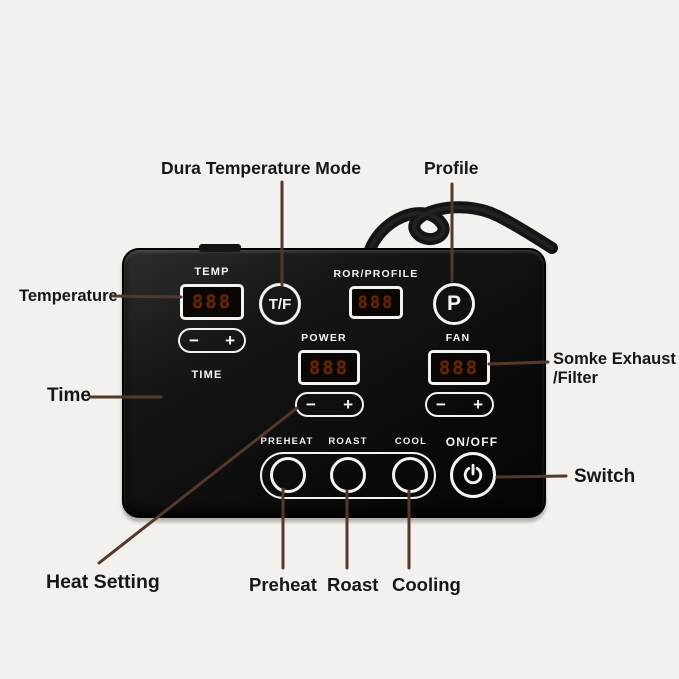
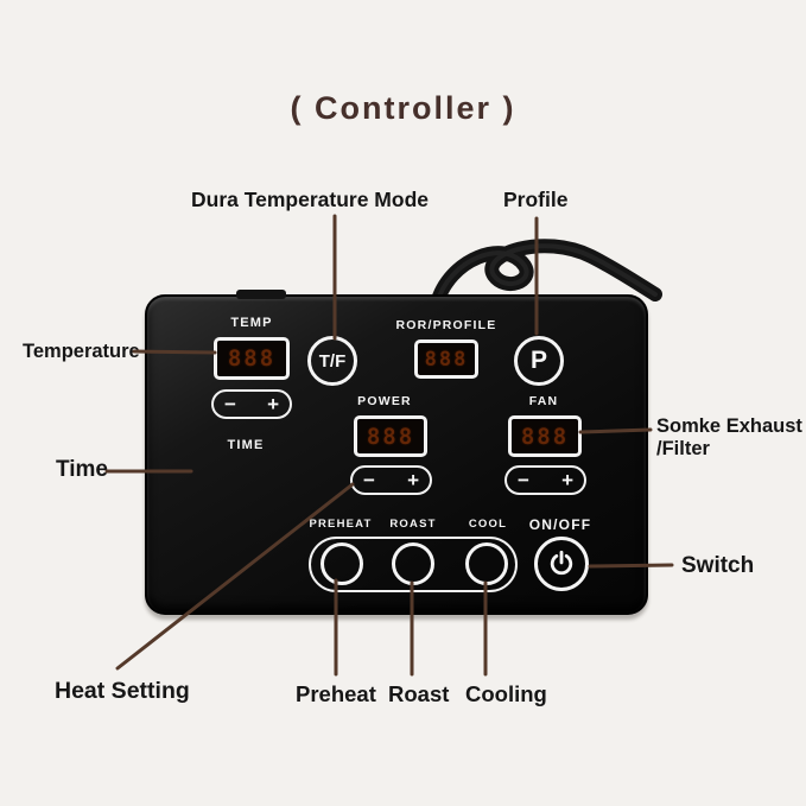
+ ( Controller )
  TEMP
  888
  −
  +
  T/F
  ROR/PROFILE
  888
  P
  POWER
  888
  −
  +
  FAN
  888
  −
  +
  TIME
  PREHEAT
  ROAST
  COOL
  ON/OFF
  Dura Temperature Mode
  Profile
  Temperatur
  Time
  Somke Exhaust
  /Filter
  Switch
  Heat Setting
  Preheat
  Roast
  Cooling
